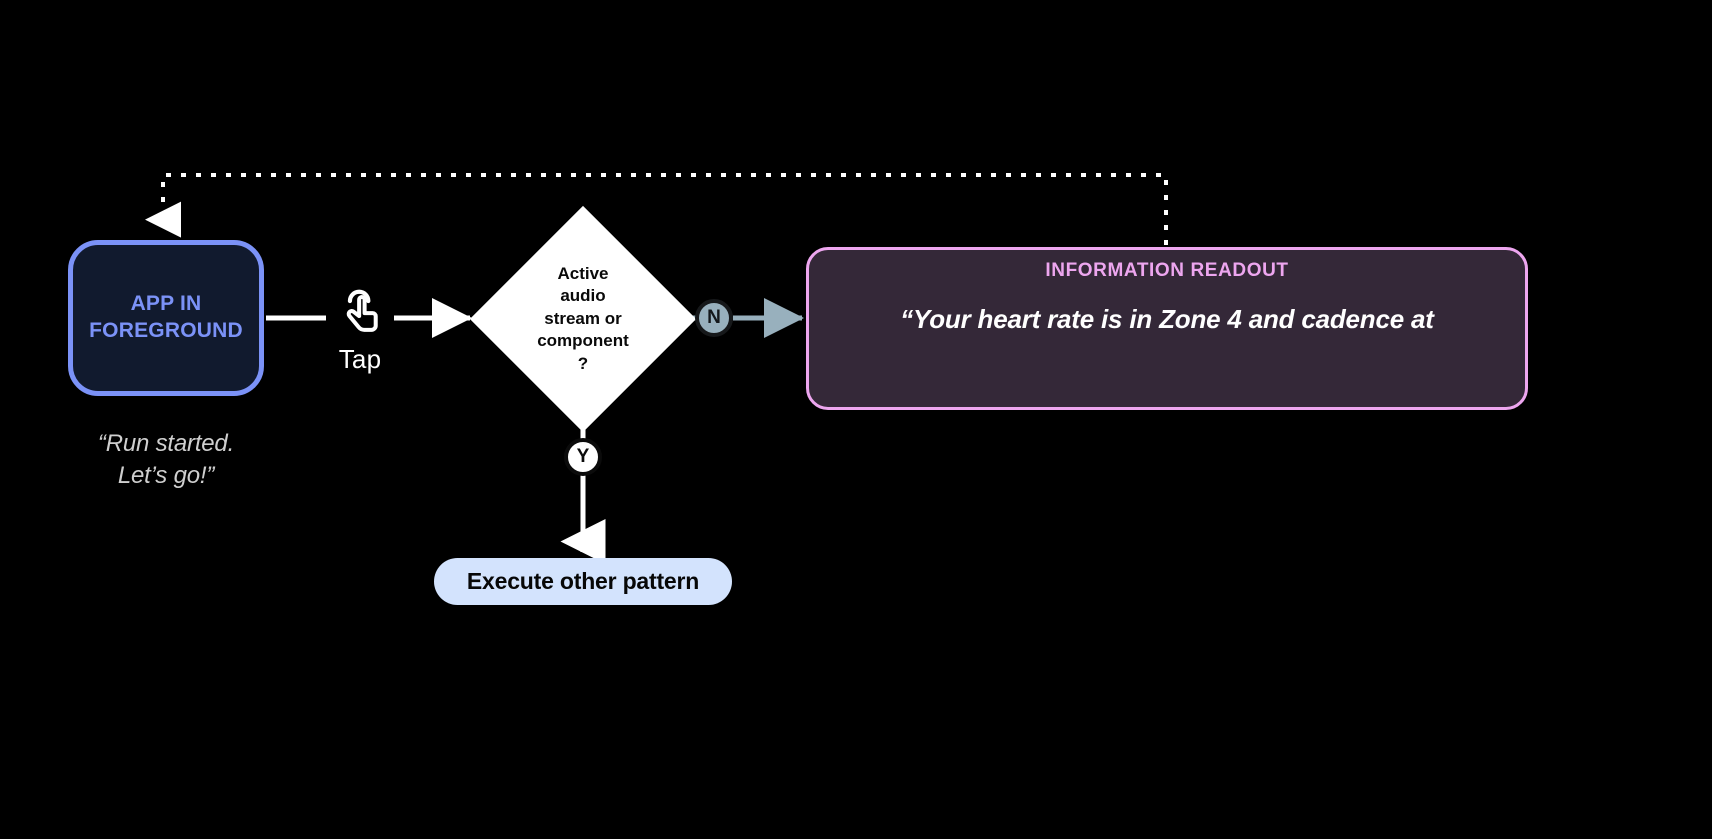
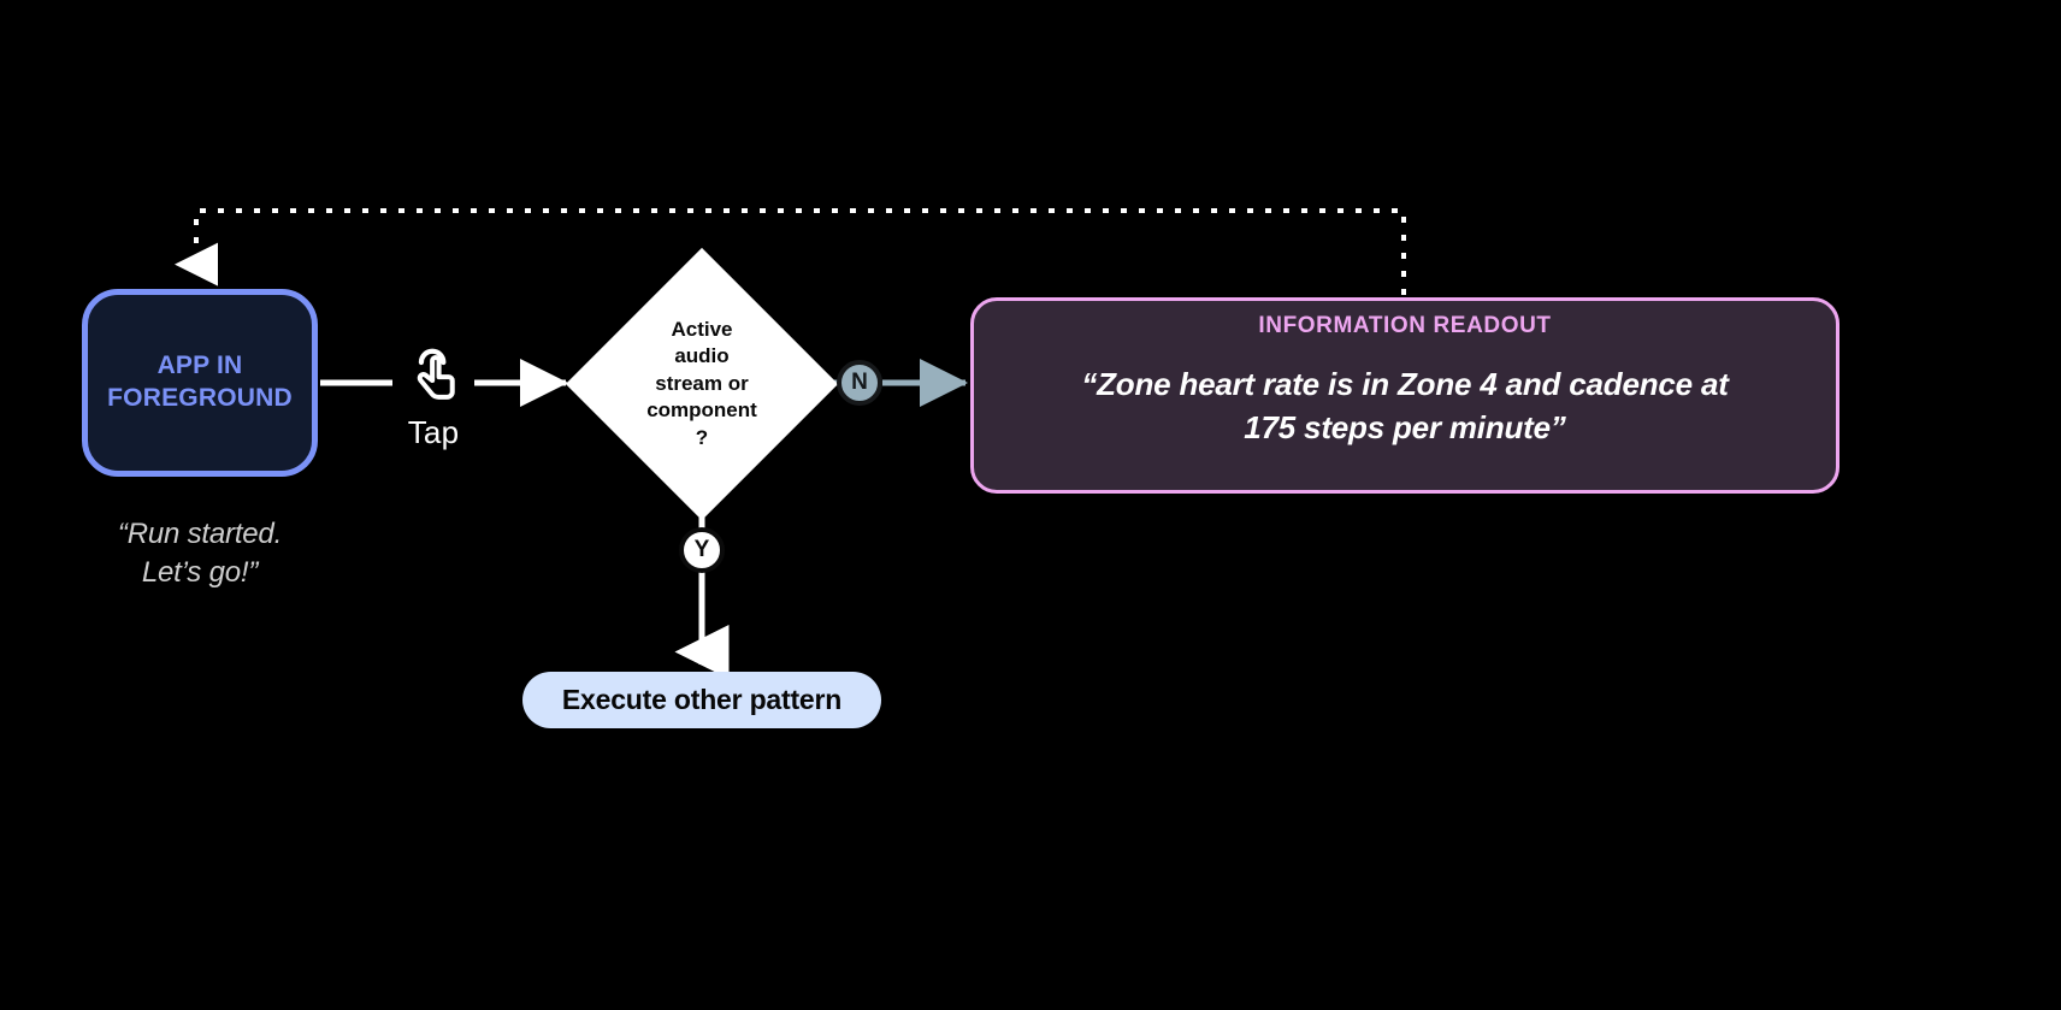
  APP IN
  FOREGROUND
  “Run started.
  Let’s go!”
  Tap
  Active
  audio
  stream or
  component
  ?
  N
  Y
  INFORMATION READOUT
- “Your heart rate is in Zone 4 and cadence at
+ “Zone heart rate is in Zone 4 and cadence at
+ 175 steps per minute”
  Execute other pattern
